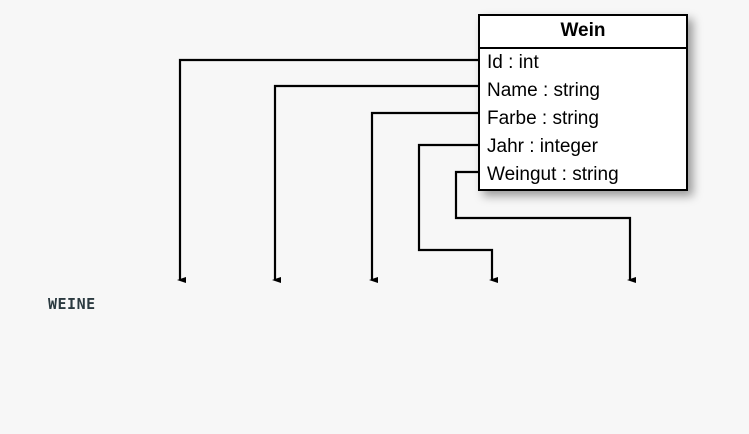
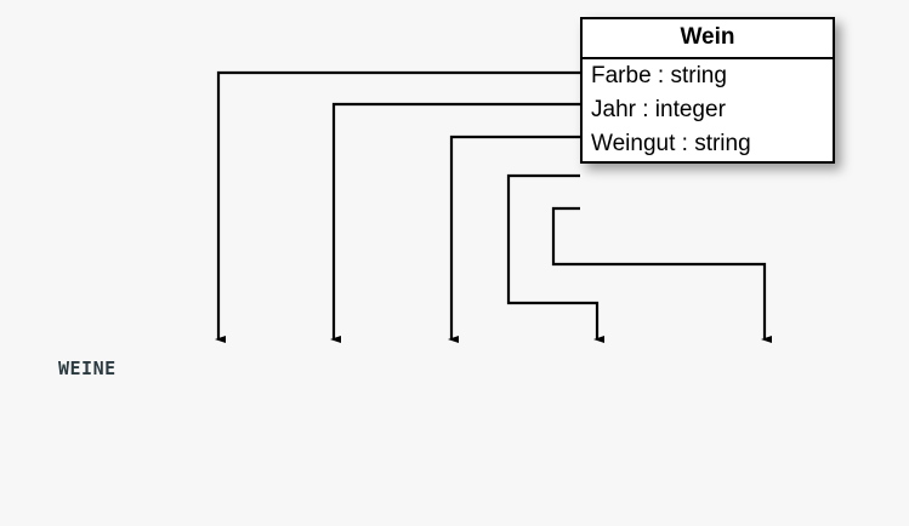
  Wein
- Id : int
- Name : string
  Farbe : string
  Jahr : integer
  Weingut : string
  WEINE
